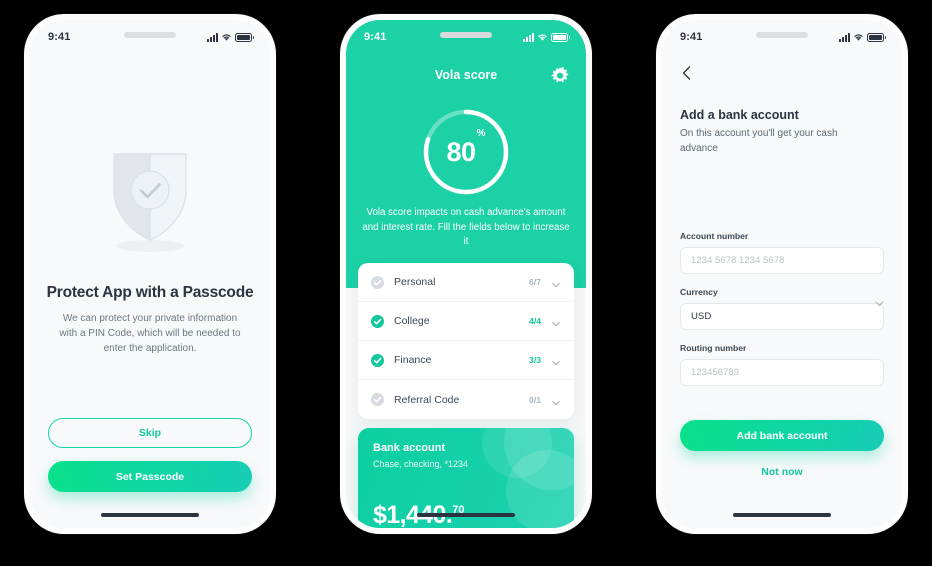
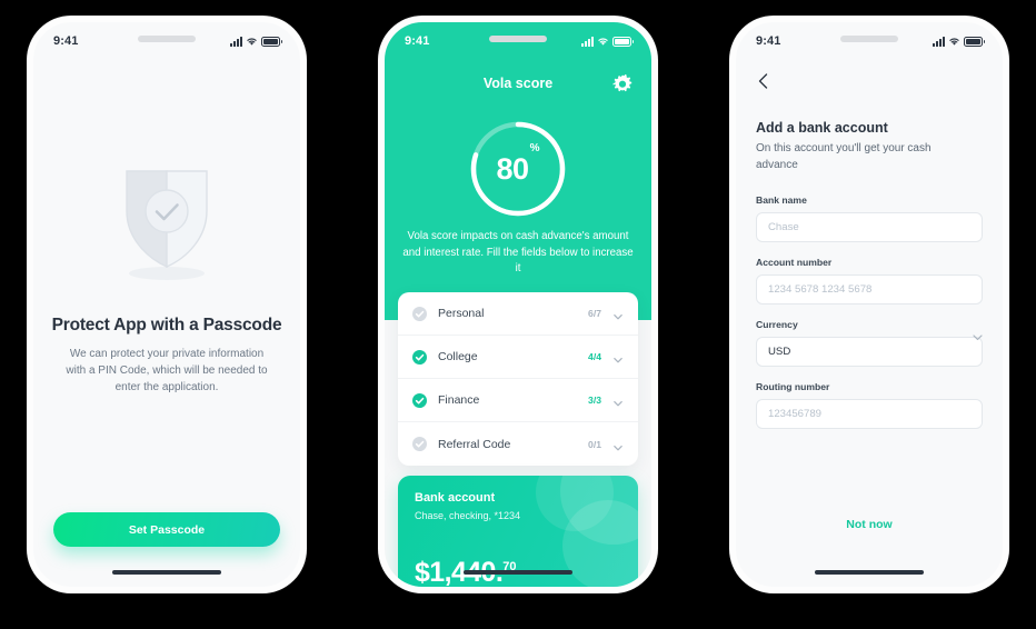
  9:41
  Protect App with a Passcode
  We can protect your private information with a PIN Code, which will be needed to enter the application.
- Skip
  Set Passcode
  9:41
  Vola score
  80
  %
  Vola score impacts on cash advance's amount and interest rate. Fill the fields below to increase it
  Personal
  6/7
  College
  4/4
  Finance
  3/3
  Referral Code
  0/1
  Bank account
  Chase, checking, *1234
  70
  9:41
  Add a bank account
  On this account you'll get your cash advance
+ Bank name
+ Chase
  Account number
  1234 5678 1234 5678
  Currency
  USD
  Routing number
  123456789
- Add bank account
  Not now
